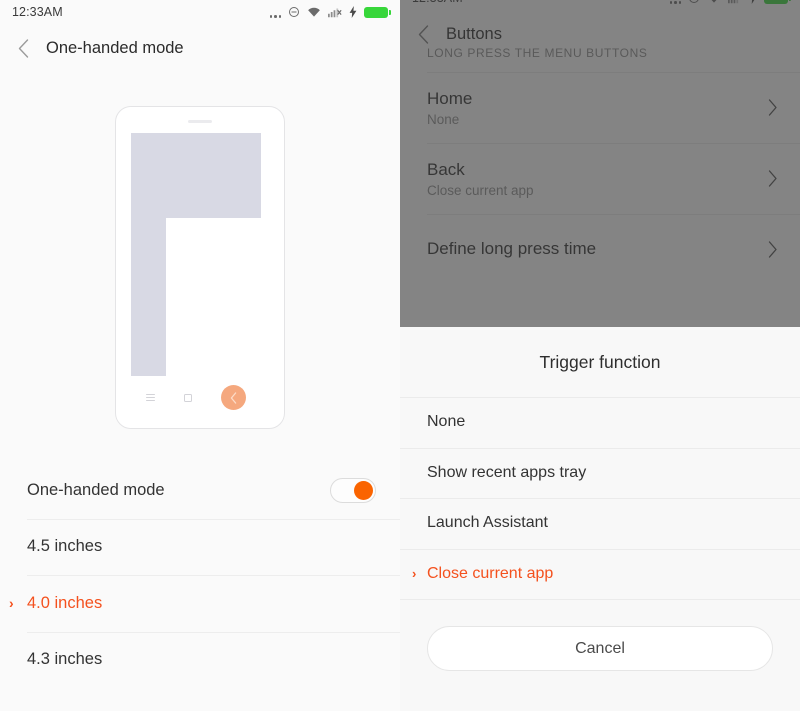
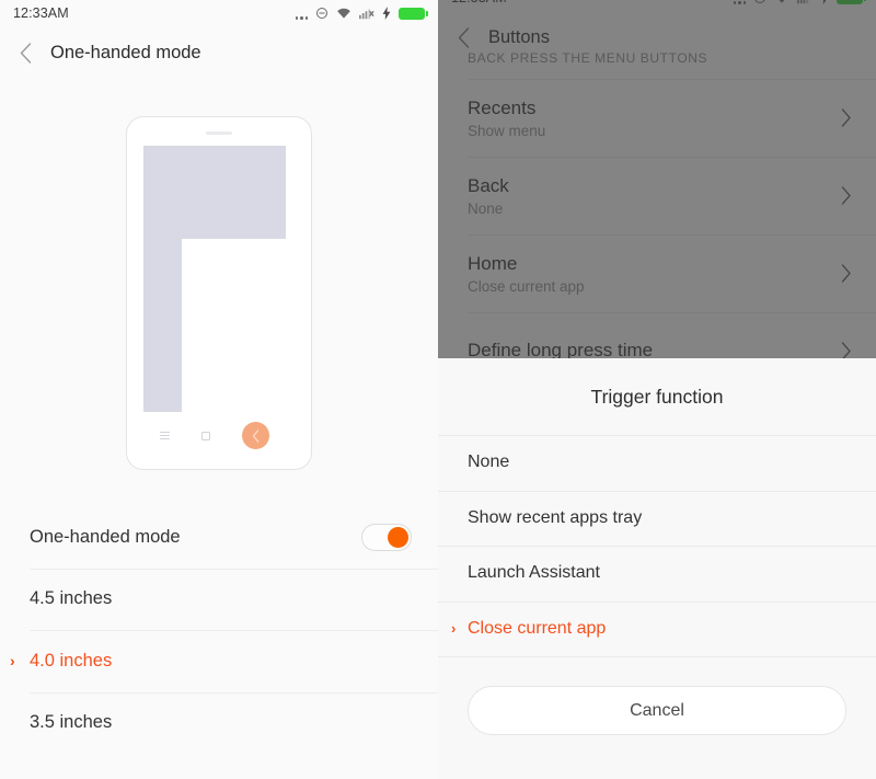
  12:33AM
  One-handed mode
  One-handed mode
  4.5 inches
  ›
  4.0 inches
- 4.3 inches
+ 3.5 inches
  Buttons
- LONG PRESS THE MENU BUTTONS
+ BACK PRESS THE MENU BUTTONS
+ Recents
+ Show menu
- Home
+ Back
  None
- Back
+ Home
  Close current app
  Define long press time
  Trigger function
  None
  Show recent apps tray
  Launch Assistant
  ›
  Close current app
  Cancel
